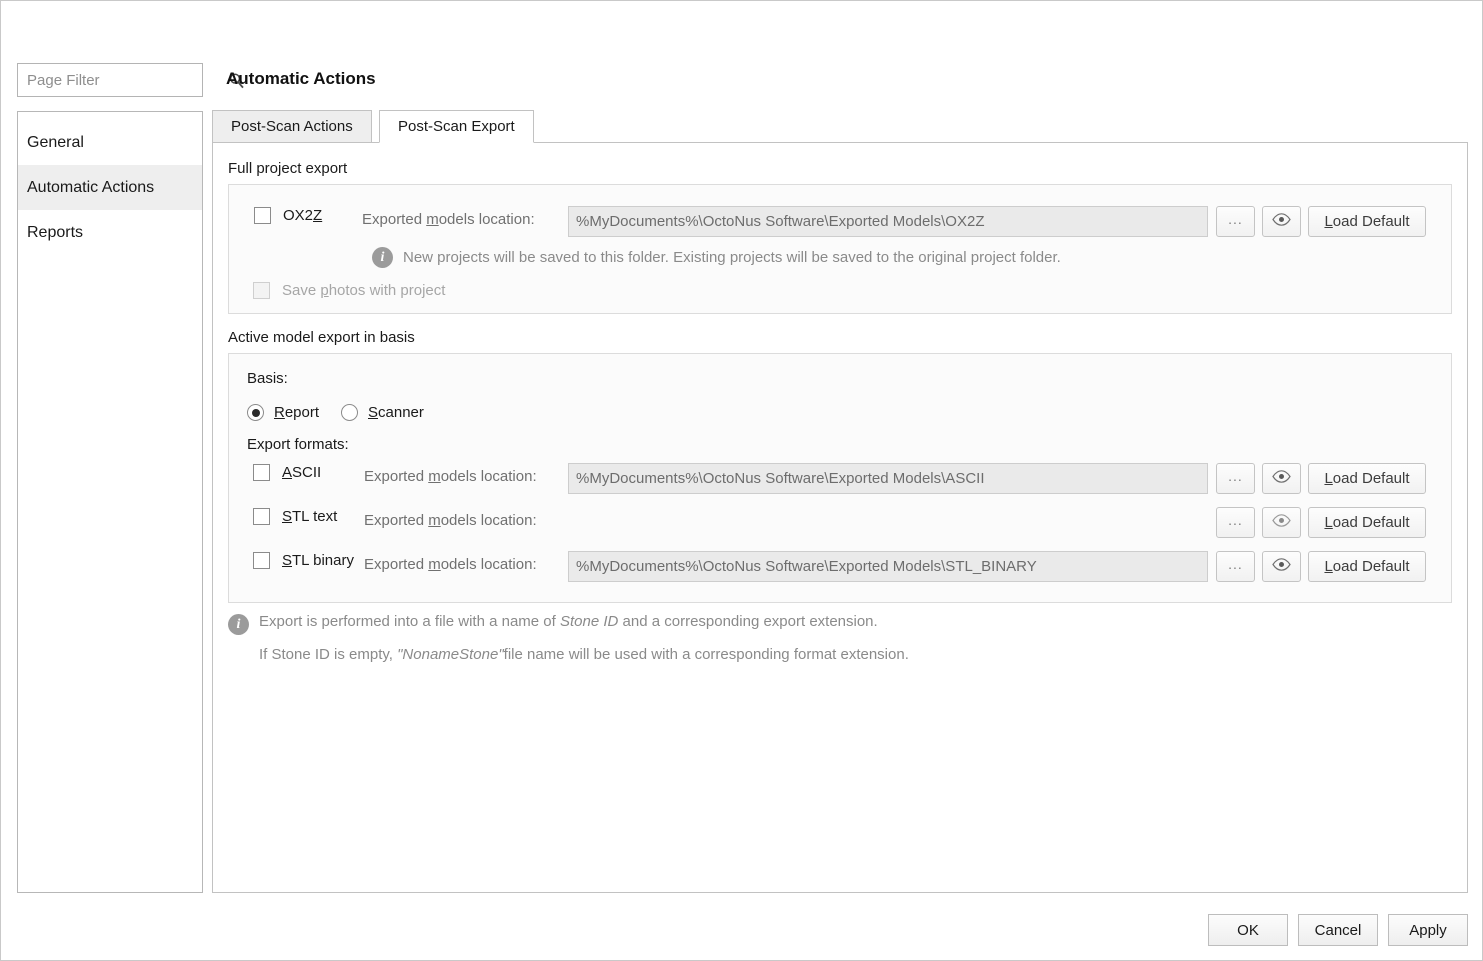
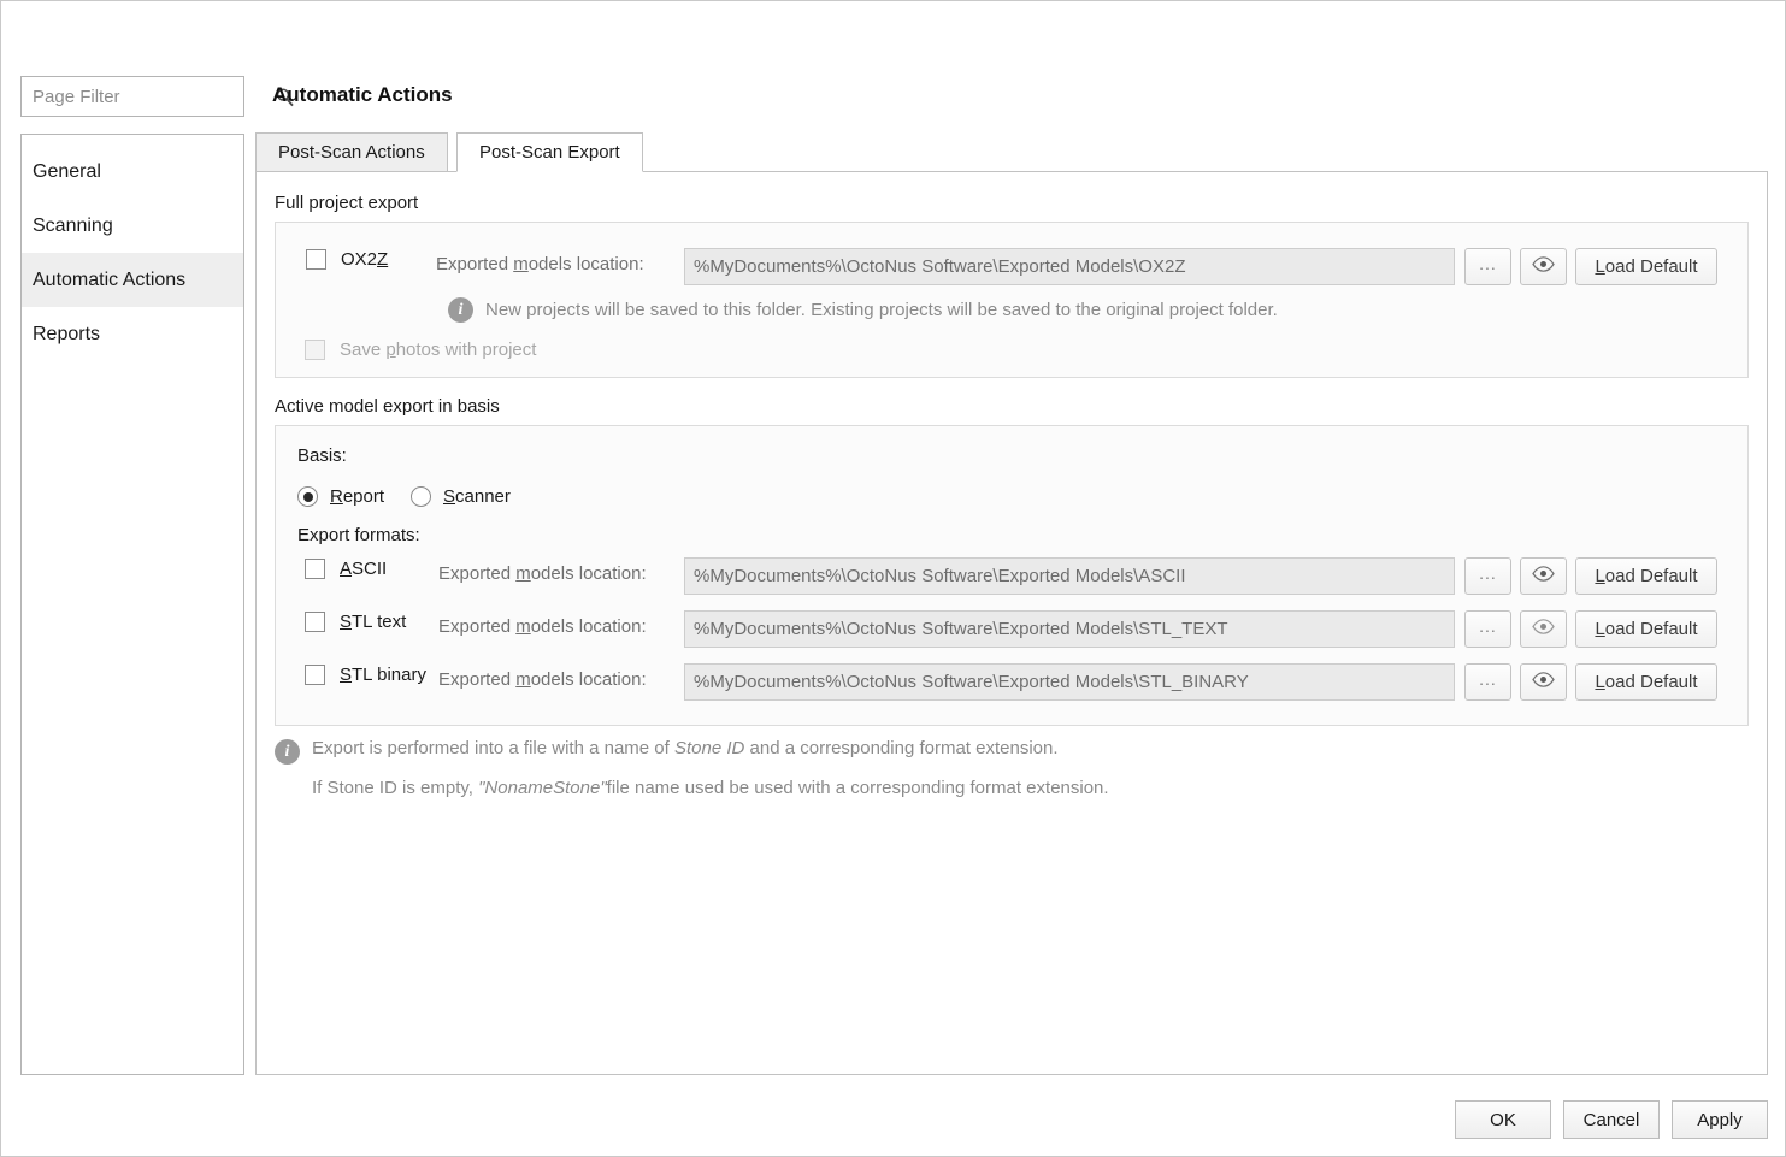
  Page Filter
  General
+ Scanning
  Automatic Actions
  Reports
  Automatic Actions
  Post-Scan Actions
  Post-Scan Export
  Full project export
  OX2Z
  Exported models location:
  %MyDocuments%\OctoNus Software\Exported Models\OX2Z
  ...
  L
  oad Default
  i
  New projects will be saved to this folder. Existing projects will be saved to the original project folder.
  Save photos with project
  Active model export in basis
  Basis:
  Report
  Scanner
  Export formats:
  ASCII
  Exported models location:
  %MyDocuments%\OctoNus Software\Exported Models\ASCII
  ...
  L
  oad Default
  STL text
  Exported models location:
+ %MyDocuments%\OctoNus Software\Exported Models\STL_TEXT
  ...
  L
  oad Default
  STL binary
  Exported models location:
  %MyDocuments%\OctoNus Software\Exported Models\STL_BINARY
  ...
  L
  oad Default
  i
- Export is performed into a file with a name of Stone ID and a corresponding export extension.
+ Export is performed into a file with a name of Stone ID and a corresponding format extension.
- If Stone ID is empty, "NonameStone"file name will be used with a corresponding format extension.
+ If Stone ID is empty, "NonameStone"file name used be used with a corresponding format extension.
  OK
  Cancel
  Apply
